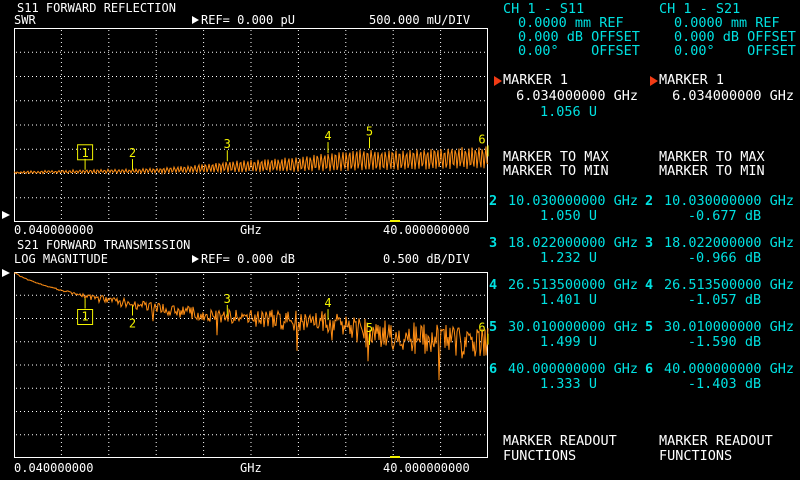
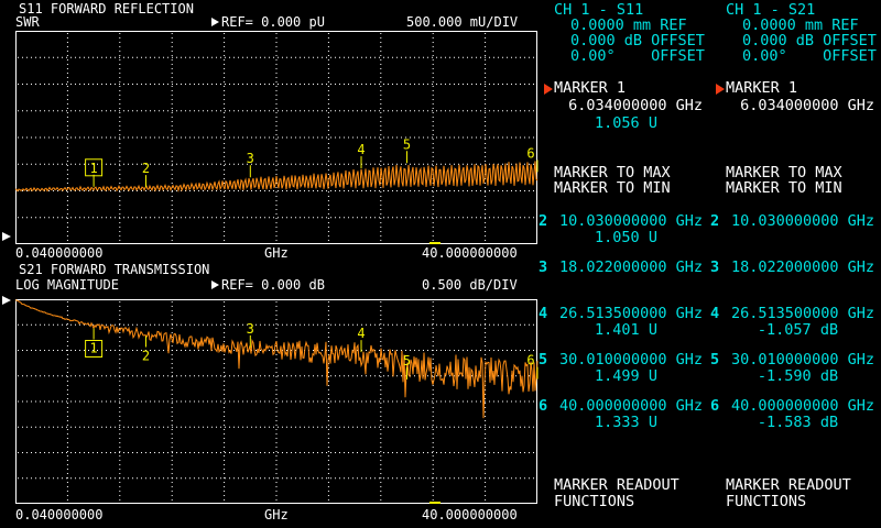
  1
  2
  3
  4
  5
  6
  1
  2
  3
  4
  5
  6
  S11 FORWARD REFLECTION
  SWR
  REF= 0.000 pU
  500.000 mU/DIV
  0.040000000
  GHz
  40.000000000
  S21 FORWARD TRANSMISSION
  LOG MAGNITUDE
  REF= 0.000 dB
  0.500 dB/DIV
  0.040000000
  GHz
  40.000000000
  CH 1 - S11
  0.0000 mm REF
  0.000 dB OFFSET
  0.00° OFFSET
  MARKER 1
  6.034000000 GHz
  1.056 U
  MARKER TO MAX
  MARKER TO MIN
  2
  10.030000000 GHz
  1.050 U
  3
  18.022000000 GHz
- 1.232 U
  4
  26.513500000 GHz
  1.401 U
  5
  30.010000000 GHz
  1.499 U
  6
  40.000000000 GHz
  1.333 U
  MARKER READOUT
  FUNCTIONS
  CH 1 - S21
  0.0000 mm REF
  0.000 dB OFFSET
  0.00° OFFSET
  MARKER 1
  6.034000000 GHz
  MARKER TO MAX
  MARKER TO MIN
  2
  10.030000000 GHz
- -0.677 dB
  3
  18.022000000 GHz
- -0.966 dB
  4
  26.513500000 GHz
  -1.057 dB
  5
  30.010000000 GHz
  -1.590 dB
  6
  40.000000000 GHz
- -1.403 dB
+ -1.583 dB
  MARKER READOUT
  FUNCTIONS
